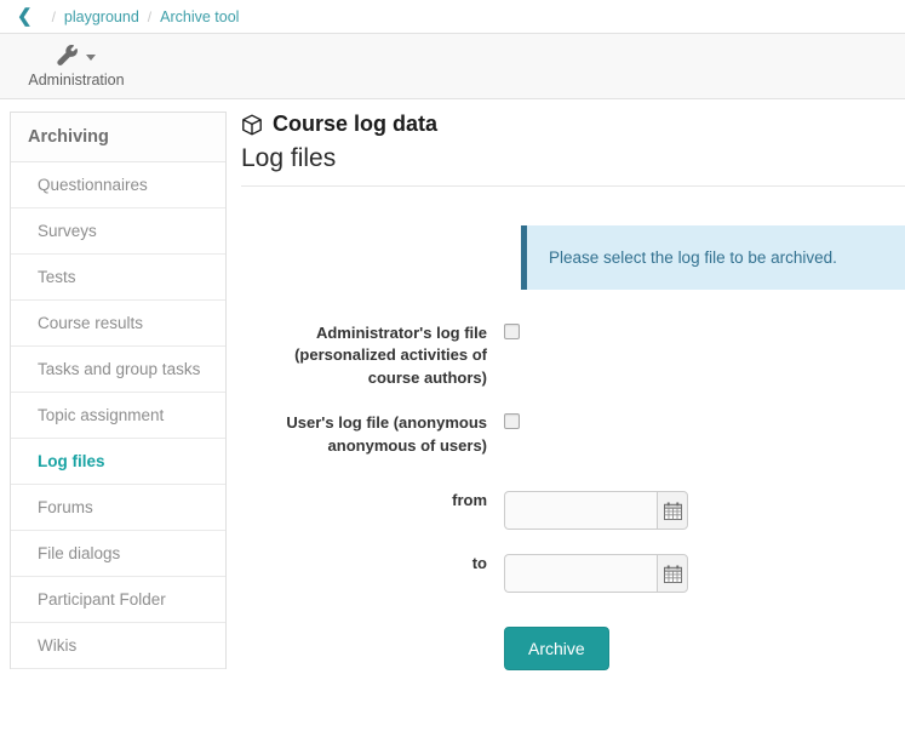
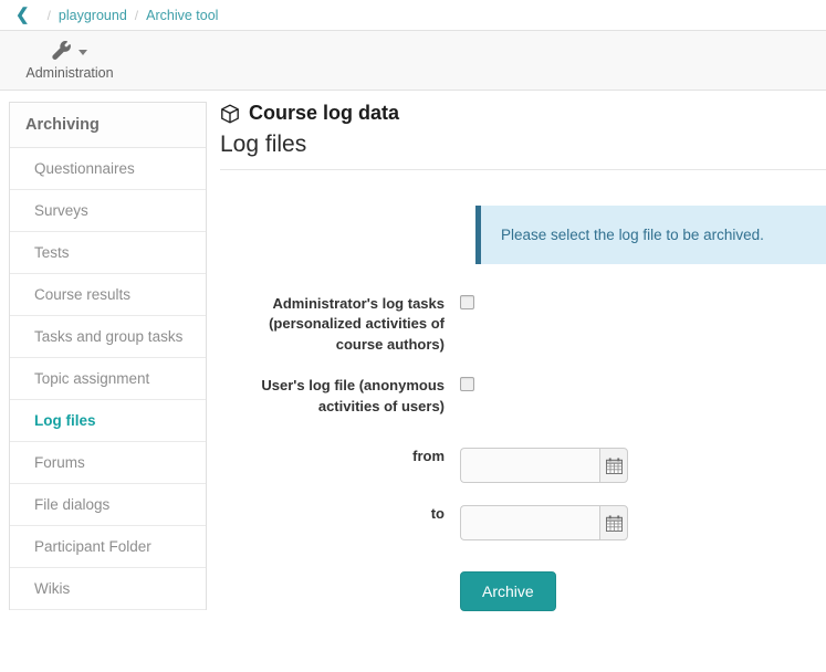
  ❮
  /
  playground
  /
  Archive tool
  Administration
  Archiving
  Questionnaires
  Surveys
  Tests
  Course results
  Tasks and group tasks
  Topic assignment
  Log files
  Forums
  File dialogs
  Participant Folder
  Wikis
  Course log data
  Log files
  Please select the log file to be archived.
- Administrator's log file (personalized activities of course authors)
+ Administrator's log tasks (personalized activities of course authors)
- User's log file (anonymous anonymous of users)
+ User's log file (anonymous activities of users)
  from
  to
  Archive
